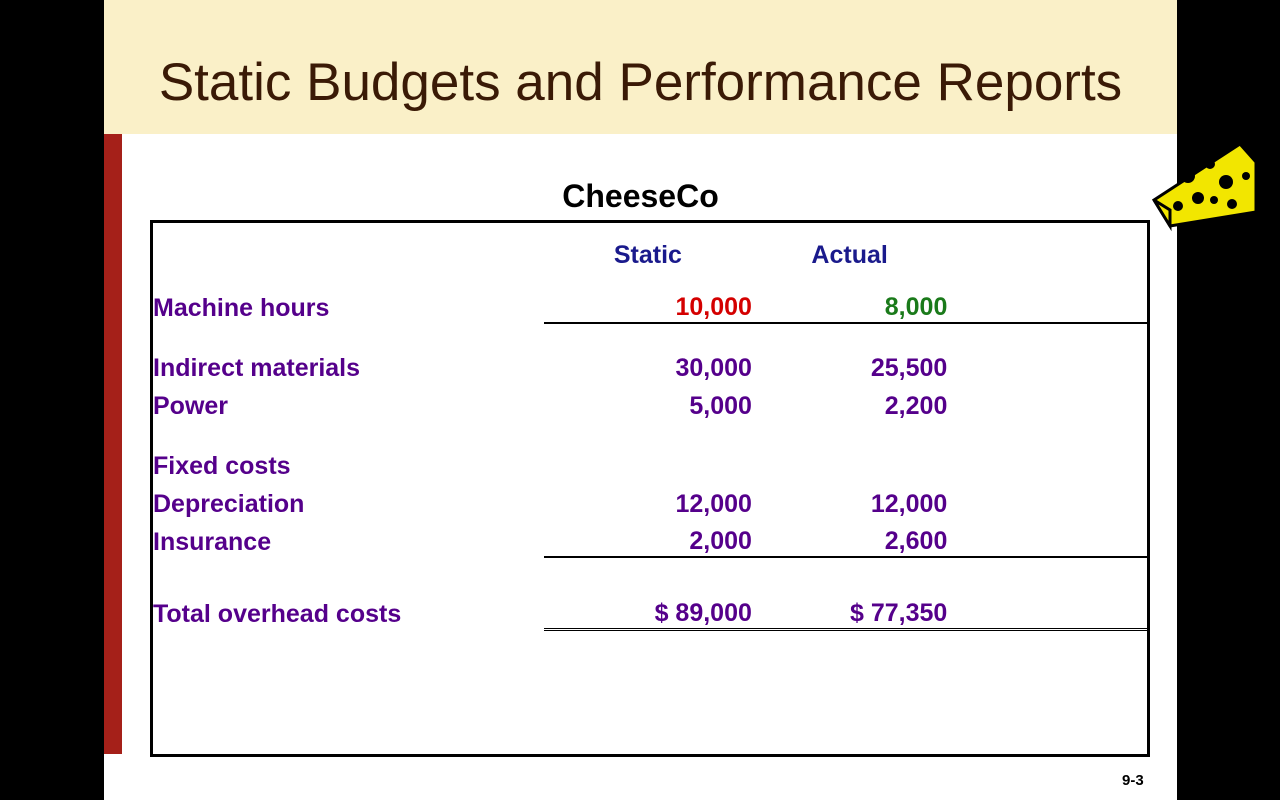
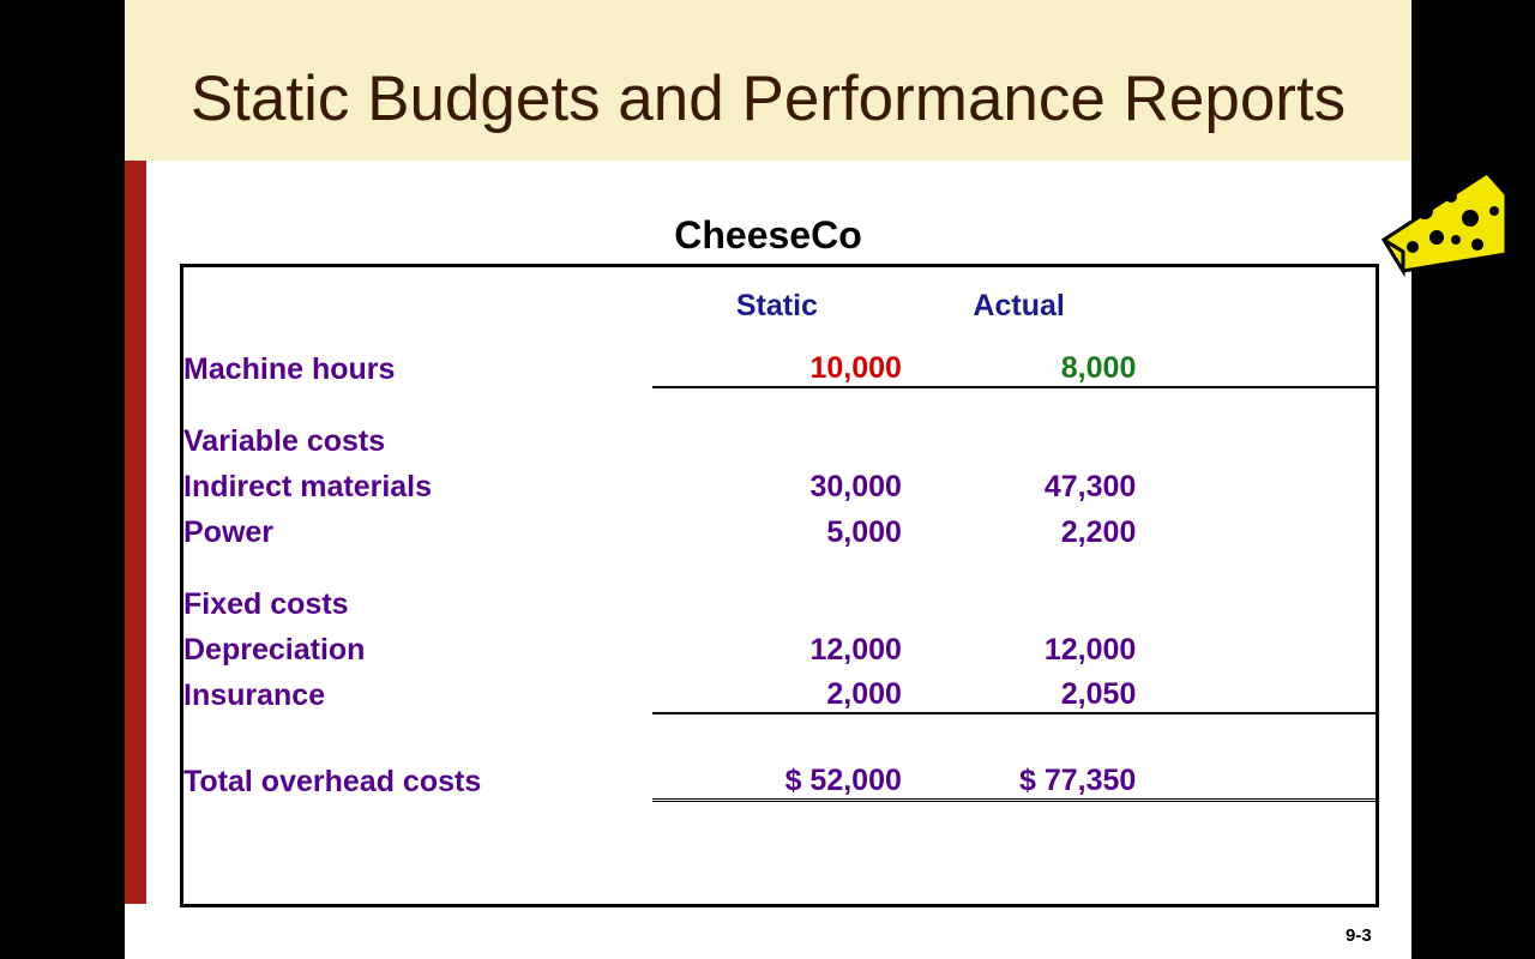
  Static Budgets and Performance Reports
  CheeseCo
  	Static	Actual
  Machine hours	10,000	8,000
+ Variable costs
- Indirect materials	30,000	25,500
+ Indirect materials	30,000	47,300
  Power	5,000	2,200
  Fixed costs
  Depreciation	12,000	12,000
- Insurance	2,000	2,600
+ Insurance	2,000	2,050
- Total overhead costs	$ 89,000	$ 77,350
+ Total overhead costs	$ 52,000	$ 77,350
  9-3
